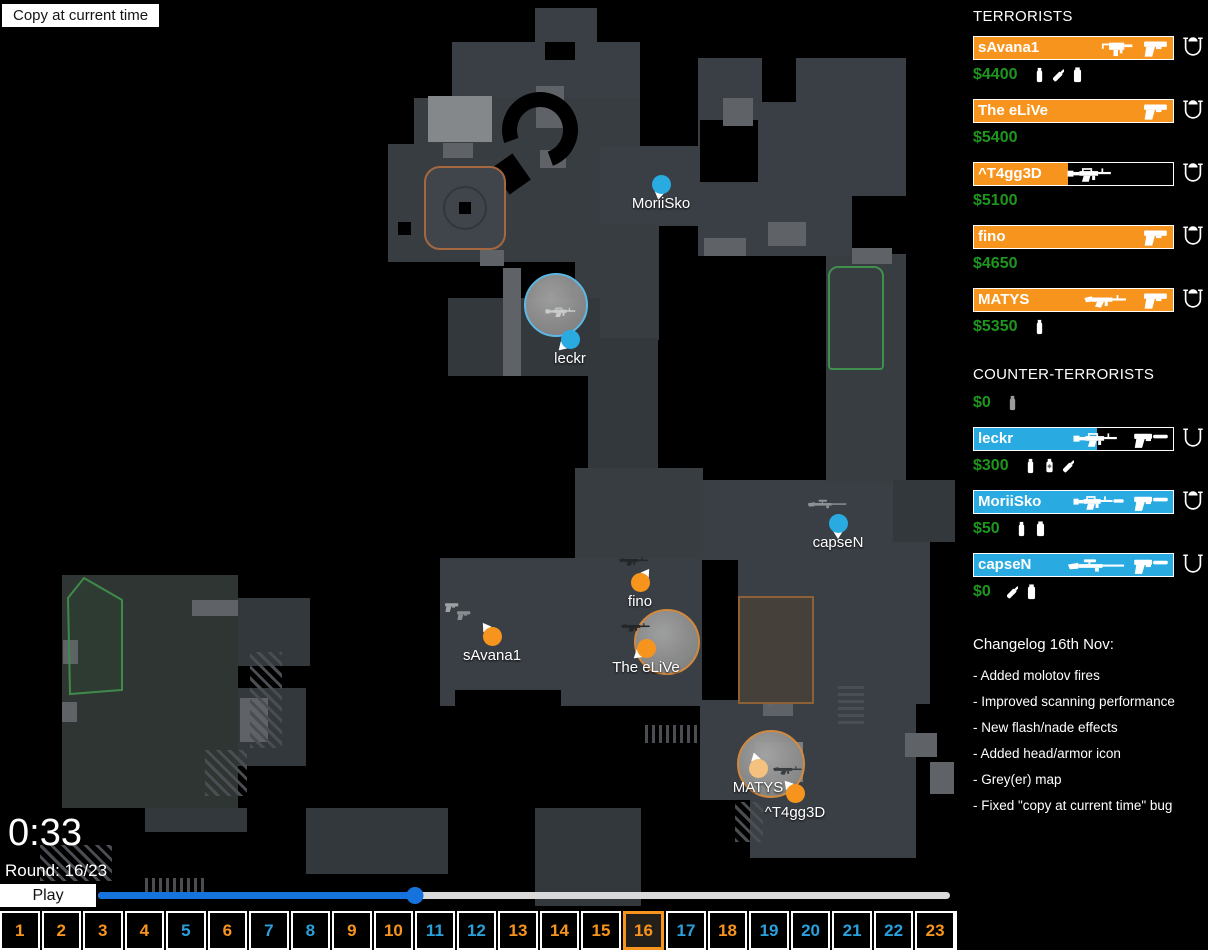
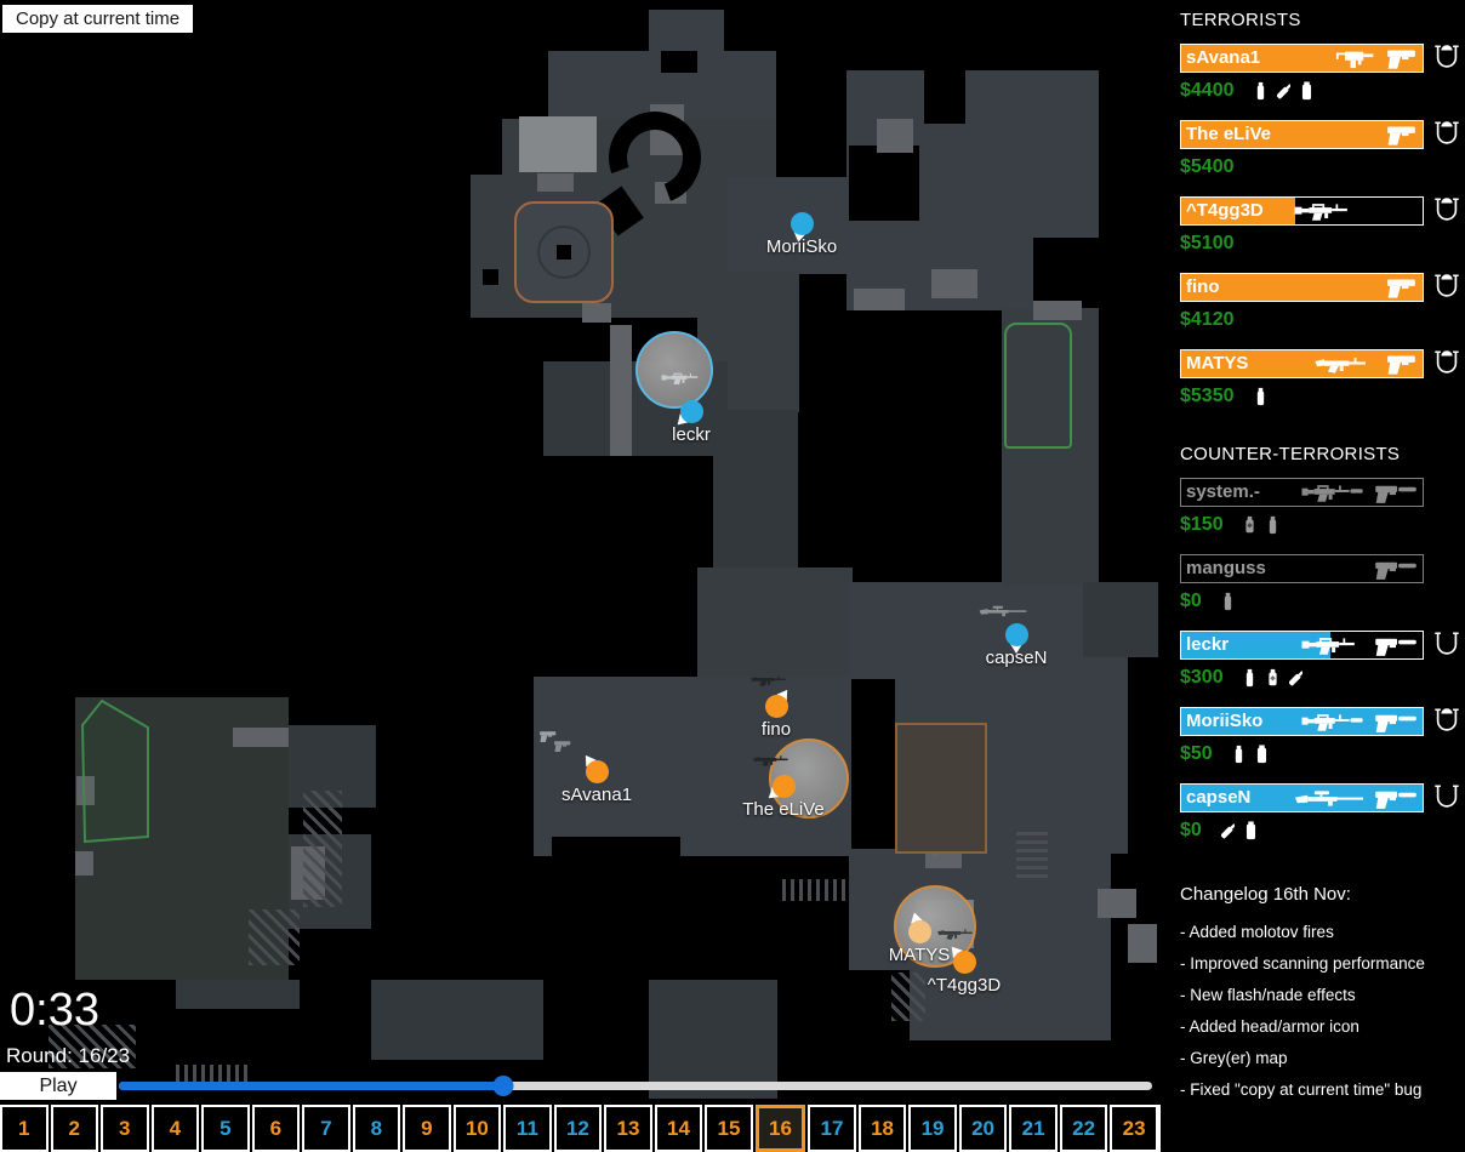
  MoriiSko
  leckr
  capseN
  fino
  The eLiVe
  sAvana1
  MATYS
  ^T4gg3D
  Copy at current time
  0:33
  Round: 16/23
  Play
  1
  2
  3
  4
  5
  6
  7
  8
  9
  10
  11
  12
  13
  14
  15
  16
  17
  18
  19
  20
  21
  22
  23
  TERRORISTS
  sAvana1
  $4400
  The eLiVe
  $5400
  ^T4gg3D
  $5100
  fino
- $4650
+ $4120
  MATYS
  $5350
  COUNTER-TERRORISTS
+ system.-
+ $150
+ manguss
  $0
  leckr
  $300
  MoriiSko
  $50
  capseN
  $0
  Changelog 16th Nov:
  - Added molotov fires
  - Improved scanning performance
  - New flash/nade effects
  - Added head/armor icon
  - Grey(er) map
  - Fixed "copy at current time" bug
